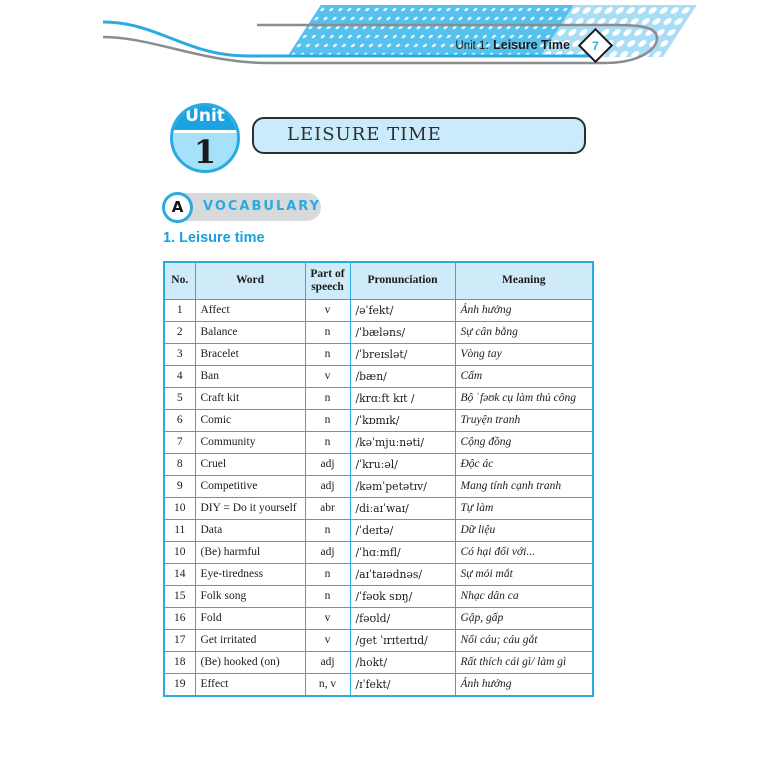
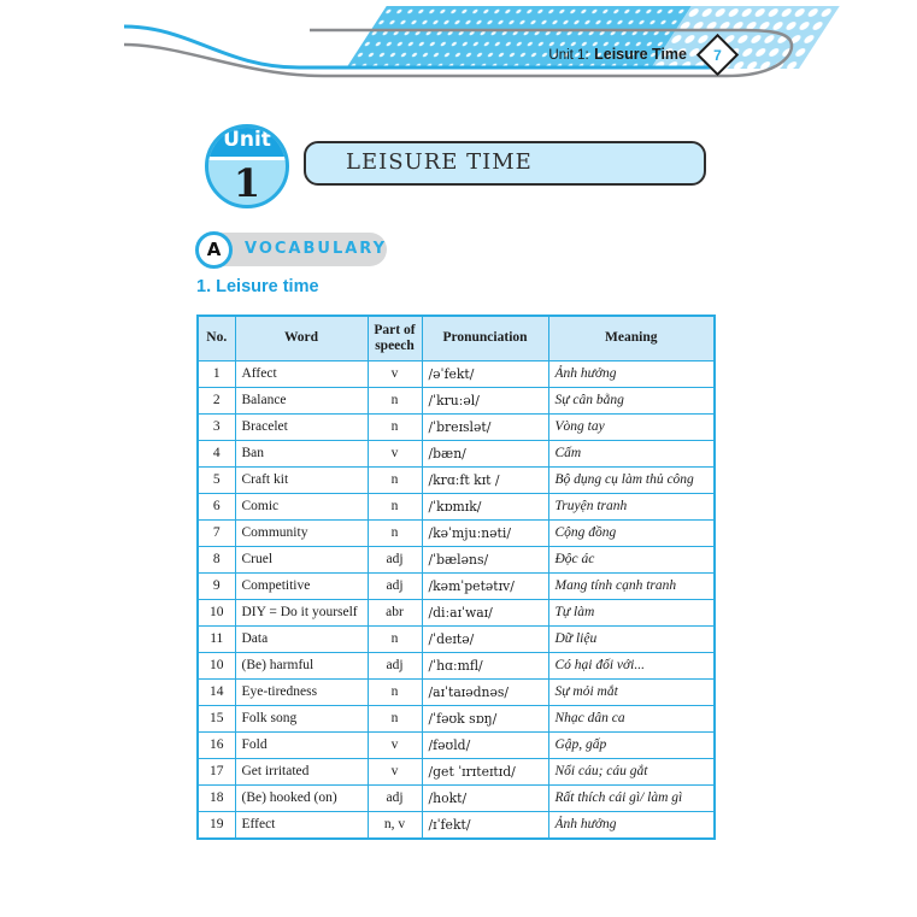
  Unit 1: Leisure Time
  LEISURE TIME
  Unit
  1
  VOCABULARY
  A
  1. Leisure time
  No.	Word	Part of speech	Pronunciation	Meaning
  1	Affect	v	/əˈfekt/	Ảnh hưởng
- 2	Balance	n	/ˈbæləns/	Sự cân bằng
+ 2	Balance	n	/ˈkruːəl/	Sự cân bằng
  3	Bracelet	n	/ˈbreɪslət/	Vòng tay
  4	Ban	v	/bæn/	Cấm
- 5	Craft kit	n	/krɑːft kɪt /	Bộ ˈfəʊk cụ làm thủ công
+ 5	Craft kit	n	/krɑːft kɪt /	Bộ dụng cụ làm thủ công
  6	Comic	n	/ˈkɒmɪk/	Truyện tranh
  7	Community	n	/kəˈmjuːnəti/	Cộng đồng
- 8	Cruel	adj	/ˈkruːəl/	Độc ác
+ 8	Cruel	adj	/ˈbæləns/	Độc ác
  9	Competitive	adj	/kəmˈpetətɪv/	Mang tính cạnh tranh
  10	DIY = Do it yourself	abr	/diːaɪˈwaɪ/	Tự làm
  11	Data	n	/ˈdeɪtə/	Dữ liệu
  10	(Be) harmful	adj	/ˈhɑːmfl/	Có hại đối với...
  14	Eye-tiredness	n	/aɪˈtaɪədnəs/	Sự mỏi mắt
  15	Folk song	n	/ˈfəʊk sɒŋ/	Nhạc dân ca
  16	Fold	v	/fəʊld/	Gập, gấp
  17	Get irritated	v	/get ˈɪrɪteɪtɪd/	Nổi cáu; cáu gắt
  18	(Be) hooked (on)	adj	/hokt/	Rất thích cái gì/ làm gì
  19	Effect	n, v	/ɪˈfekt/	Ảnh hưởng
